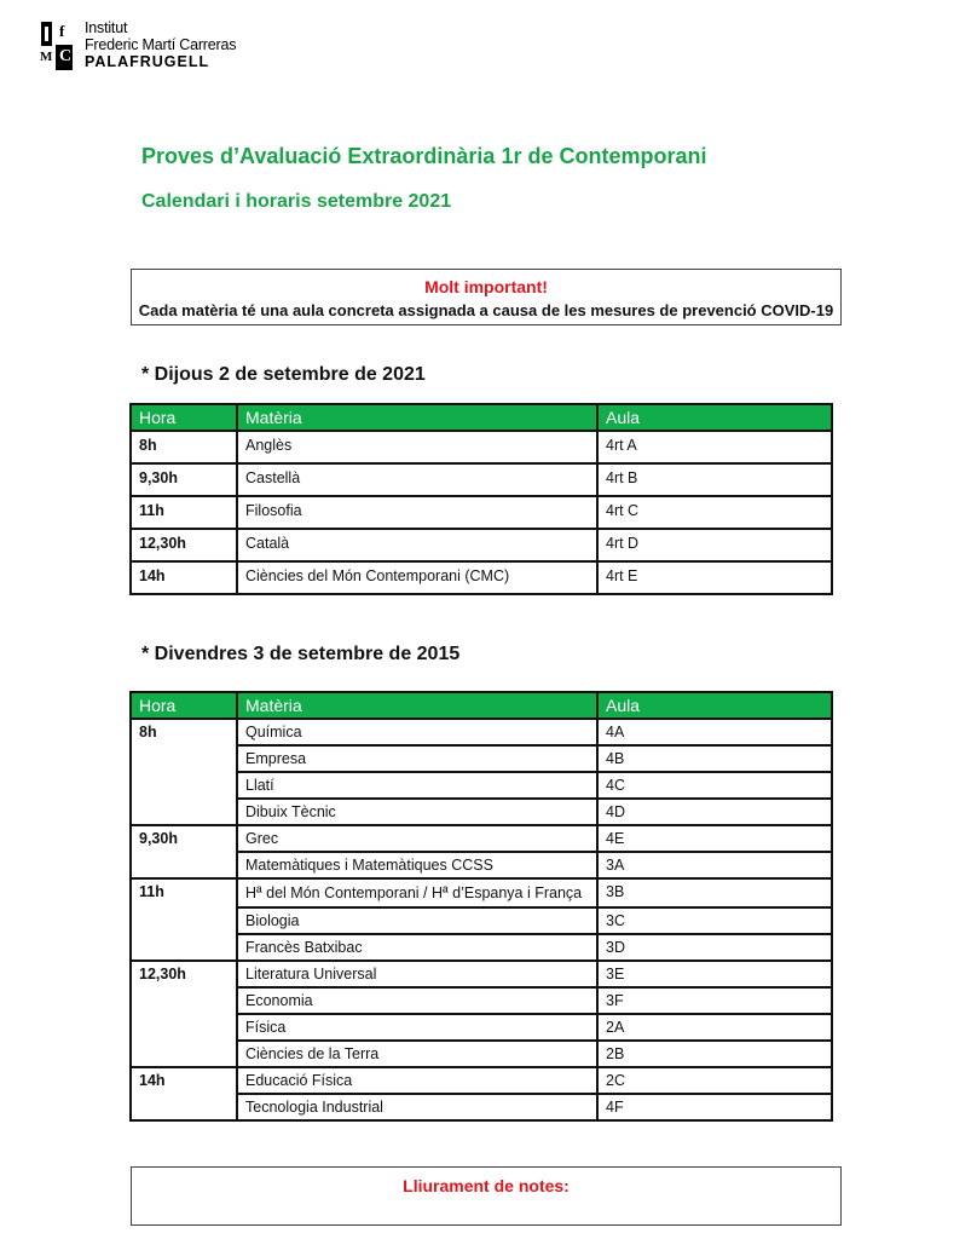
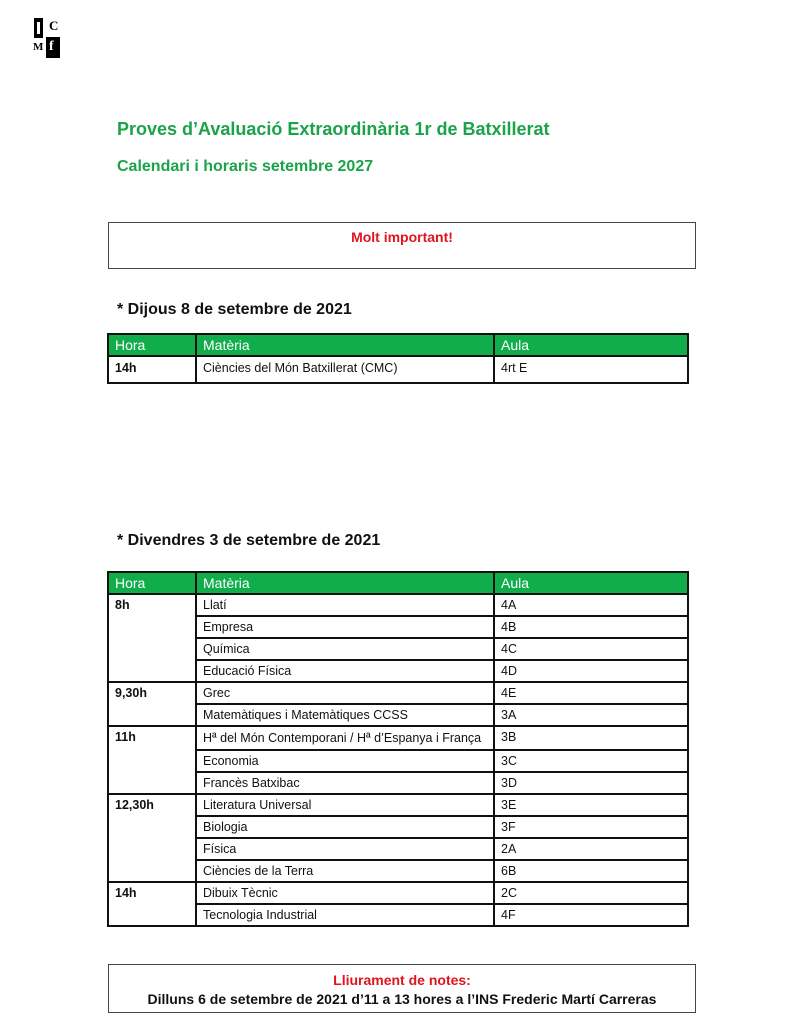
- f
+ C
  M
- C
+ f
- Institut
- Frederic Martí Carreras
- PALAFRUGELL
- Proves d’Avaluació Extraordinària 1r de Contemporani
+ Proves d’Avaluació Extraordinària 1r de Batxillerat
- Calendari i horaris setembre 2021
+ Calendari i horaris setembre 2027
  Molt important!
- Cada matèria té una aula concreta assignada a causa de les mesures de prevenció COVID-19
- * Dijous 2 de setembre de 2021
+ * Dijous 8 de setembre de 2021
  Hora	Matèria	Aula
- 8h	Anglès	4rt A
- 9,30h	Castellà	4rt B
- 11h	Filosofia	4rt C
- 12,30h	Català	4rt D
- 14h	Ciències del Món Contemporani (CMC)	4rt E
+ 14h	Ciències del Món Batxillerat (CMC)	4rt E
- * Divendres 3 de setembre de 2015
+ * Divendres 3 de setembre de 2021
  Hora	Matèria	Aula
- 8h	Química	4A
+ 8h	Llatí	4A
  Empresa	4B
- Llatí	4C
+ Química	4C
- Dibuix Tècnic	4D
+ Educació Física	4D
  9,30h	Grec	4E
  Matemàtiques i Matemàtiques CCSS	3A
  11h	Hª del Món Contemporani / Hª d’Espanya i França	3B
- Biologia	3C
+ Economia	3C
  Francès Batxibac	3D
  12,30h	Literatura Universal	3E
- Economia	3F
+ Biologia	3F
  Física	2A
- Ciències de la Terra	2B
+ Ciències de la Terra	6B
- 14h	Educació Física	2C
+ 14h	Dibuix Tècnic	2C
  Tecnologia Industrial	4F
  Lliurament de notes:
+ Dilluns 6 de setembre de 2021 d’11 a 13 hores a l’INS Frederic Martí Carreras
